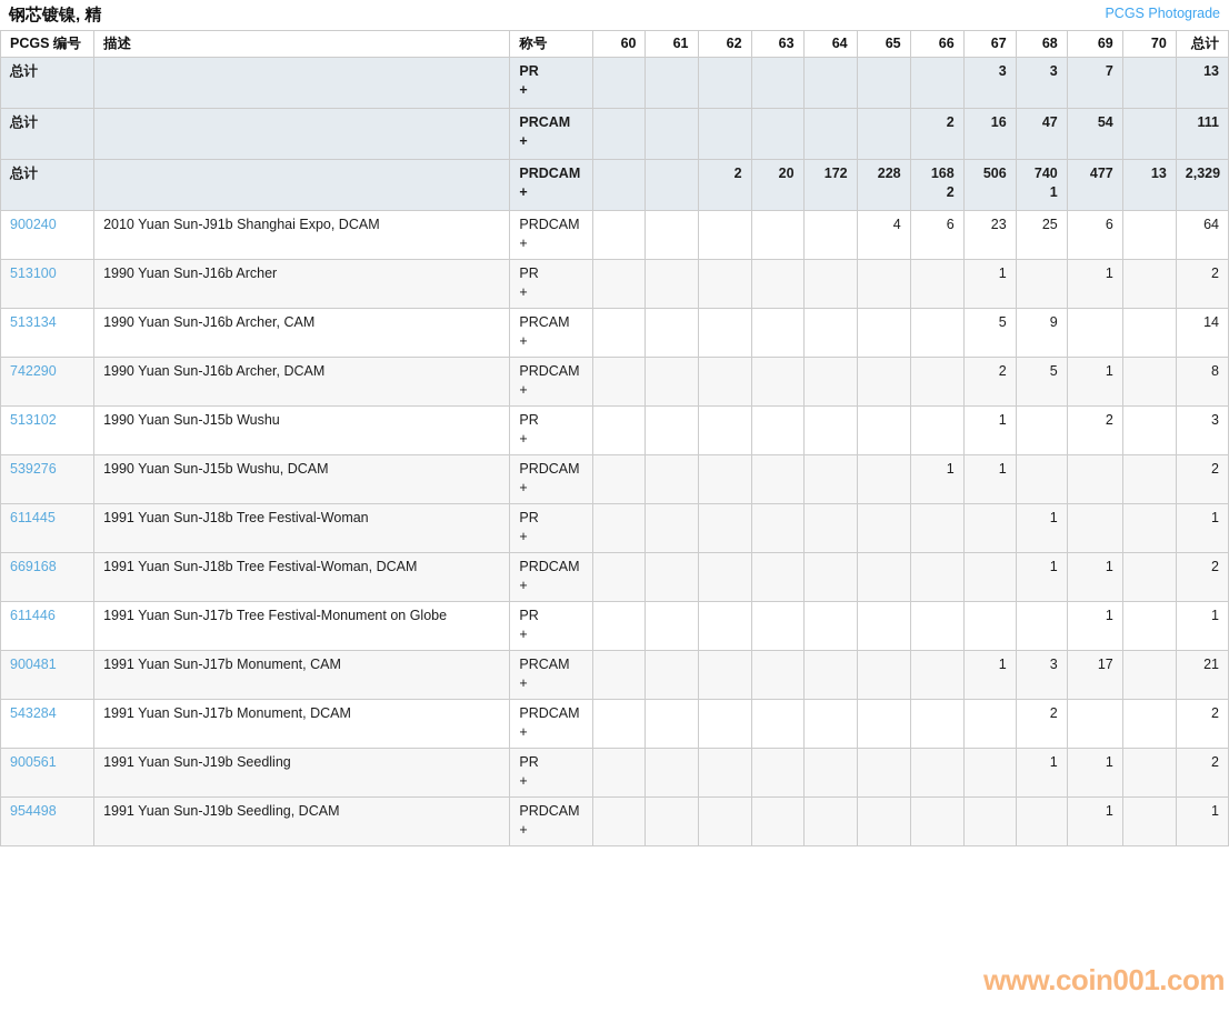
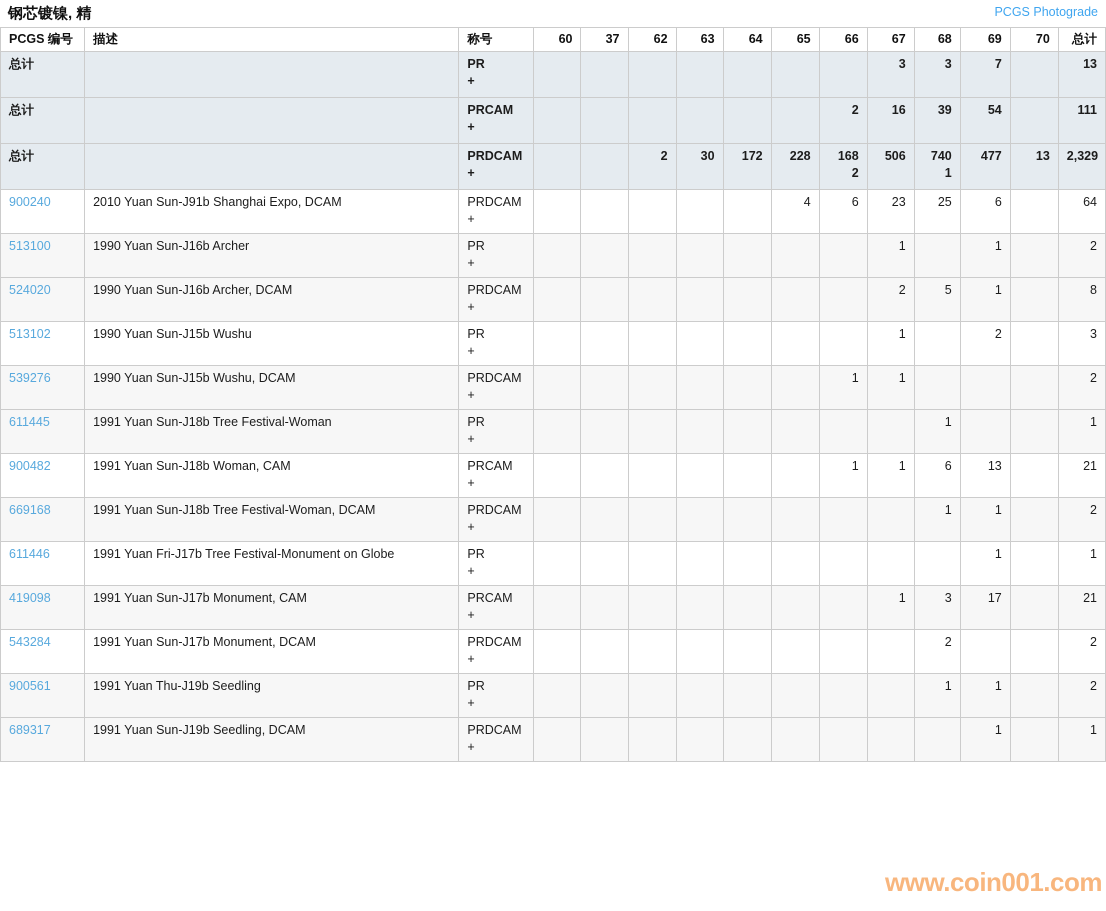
  钢芯镀镍, 精
  PCGS Photograde
- PCGS 编号	描述	称号	60	61	62	63	64	65	66	67	68	69	70	总计
+ PCGS 编号	描述	称号	60	37	62	63	64	65	66	67	68	69	70	总计
  总计		PR+								3	3	7		13
- 总计		PRCAM+							2	16	47	54		111
+ 总计		PRCAM+							2	16	39	54		111
- 总计		PRDCAM+			2	20	172	228	1682	506	7401	477	13	2,329
+ 总计		PRDCAM+			2	30	172	228	1682	506	7401	477	13	2,329
  900240	2010 Yuan Sun-J91b Shanghai Expo, DCAM	PRDCAM+						4	6	23	25	6		64
  513100	1990 Yuan Sun-J16b Archer	PR+								1		1		2
- 513134	1990 Yuan Sun-J16b Archer, CAM	PRCAM+								5	9			14
- 742290	1990 Yuan Sun-J16b Archer, DCAM	PRDCAM+								2	5	1		8
+ 524020	1990 Yuan Sun-J16b Archer, DCAM	PRDCAM+								2	5	1		8
  513102	1990 Yuan Sun-J15b Wushu	PR+								1		2		3
  539276	1990 Yuan Sun-J15b Wushu, DCAM	PRDCAM+							1	1				2
  611445	1991 Yuan Sun-J18b Tree Festival-Woman	PR+									1			1
+ 900482	1991 Yuan Sun-J18b Woman, CAM	PRCAM+							1	1	6	13		21
  669168	1991 Yuan Sun-J18b Tree Festival-Woman, DCAM	PRDCAM+									1	1		2
- 611446	1991 Yuan Sun-J17b Tree Festival-Monument on Globe	PR+										1		1
+ 611446	1991 Yuan Fri-J17b Tree Festival-Monument on Globe	PR+										1		1
- 900481	1991 Yuan Sun-J17b Monument, CAM	PRCAM+								1	3	17		21
+ 419098	1991 Yuan Sun-J17b Monument, CAM	PRCAM+								1	3	17		21
  543284	1991 Yuan Sun-J17b Monument, DCAM	PRDCAM+									2			2
- 900561	1991 Yuan Sun-J19b Seedling	PR+									1	1		2
+ 900561	1991 Yuan Thu-J19b Seedling	PR+									1	1		2
- 954498	1991 Yuan Sun-J19b Seedling, DCAM	PRDCAM+										1		1
+ 689317	1991 Yuan Sun-J19b Seedling, DCAM	PRDCAM+										1		1
  www.coin001.com
